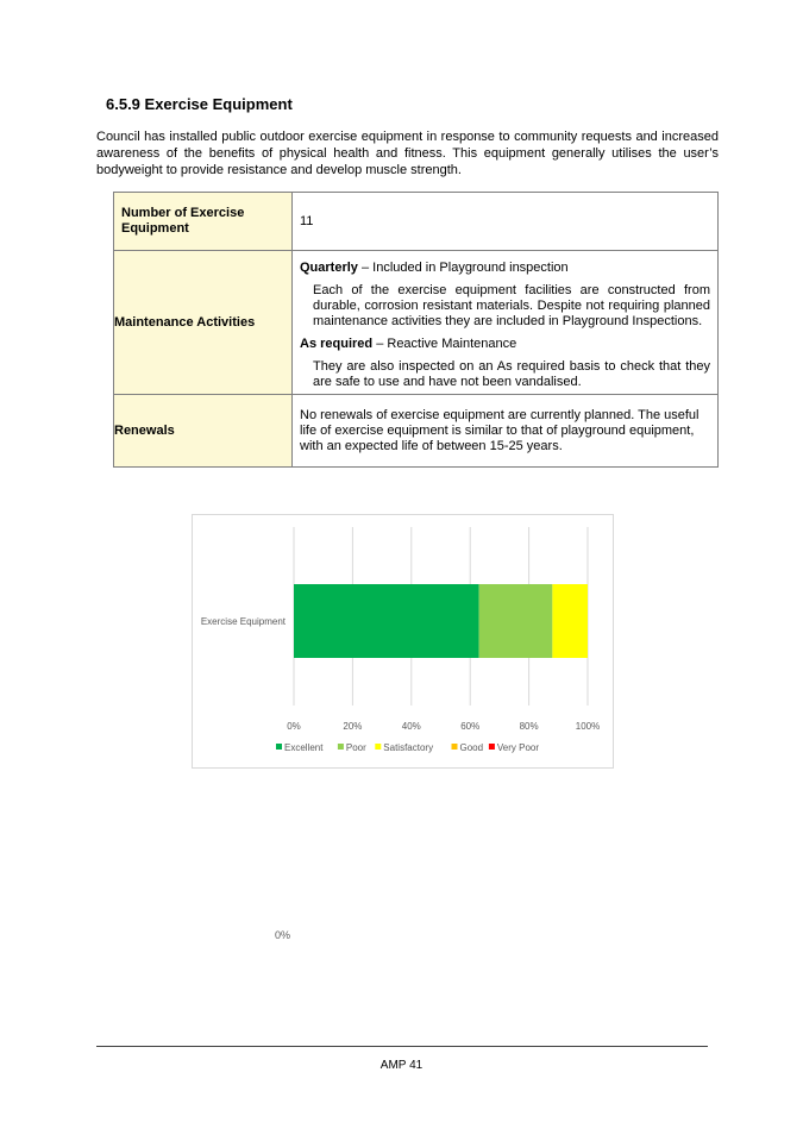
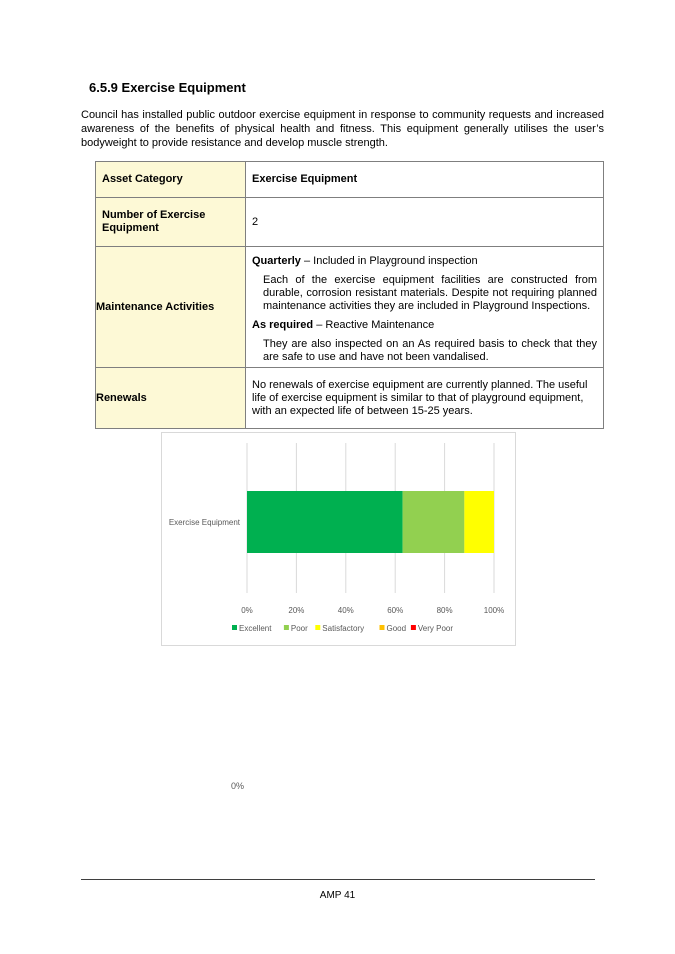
  6.5.9 Exercise Equipment
  Council has installed public outdoor exercise equipment in response to community requests and increased awareness of the benefits of physical health and fitness. This equipment generally utilises the user’s bodyweight to provide resistance and develop muscle strength.
+ Asset Category	Exercise Equipment
- Number of Exercise Equipment	11
+ Number of Exercise Equipment	2
  Maintenance Activities	Quarterly – Included in Playground inspection Each of the exercise equipment facilities are constructed from durable, corrosion resistant materials. Despite not requiring planned maintenance activities they are included in Playground Inspections. As required – Reactive Maintenance They are also inspected on an As required basis to check that they are safe to use and have not been vandalised.
  Renewals	No renewals of exercise equipment are currently planned. The useful life of exercise equipment is similar to that of playground equipment, with an expected life of between 15-25 years.
  0%
  20%
  40%
  60%
  80%
  100%
  Exercise Equipment
  Excellent
  Poor
  Satisfactory
  Good
  Very Poor
  0%
  AMP 41
